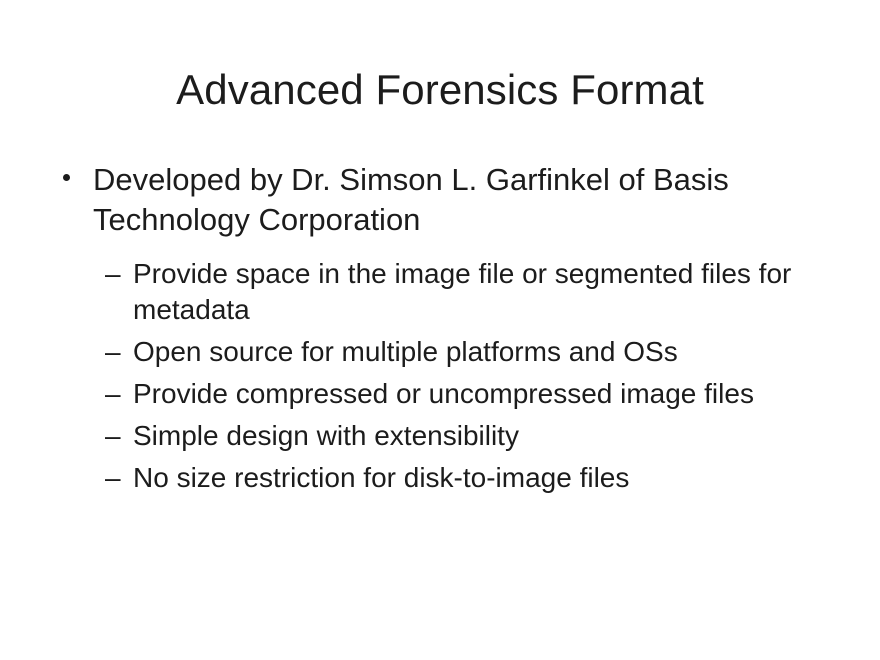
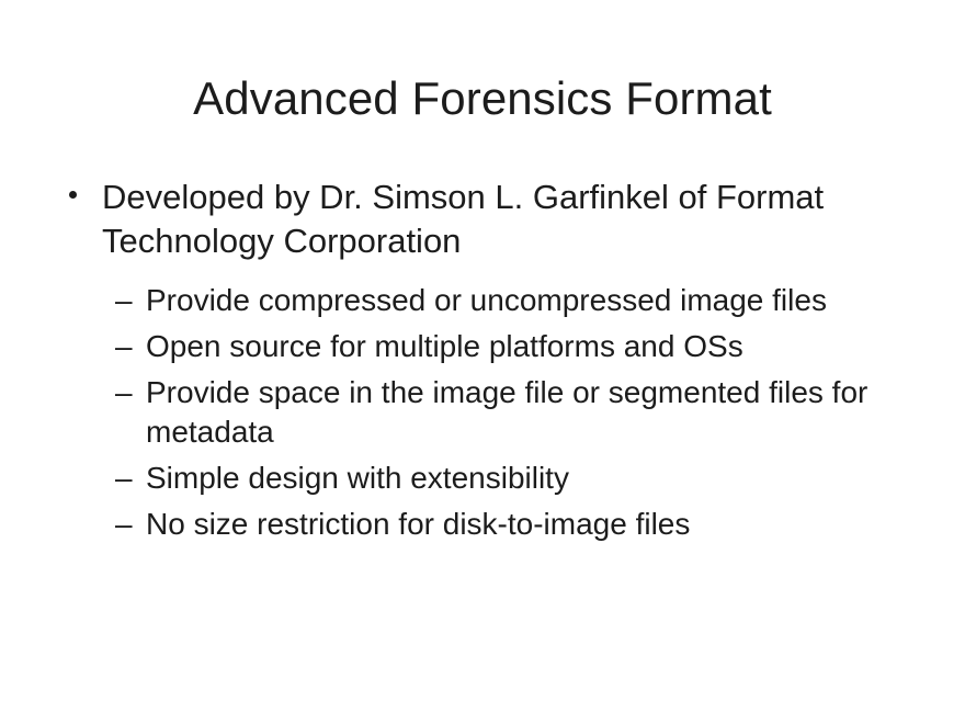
  Advanced Forensics Format
- Developed by Dr. Simson L. Garfinkel of Basis Technology Corporation
+ Developed by Dr. Simson L. Garfinkel of Format Technology Corporation
  –
- Provide space in the image file or segmented files for metadata
+ Provide compressed or uncompressed image files
  –
  Open source for multiple platforms and OSs
  –
- Provide compressed or uncompressed image files
+ Provide space in the image file or segmented files for metadata
  –
  Simple design with extensibility
  –
  No size restriction for disk-to-image files
